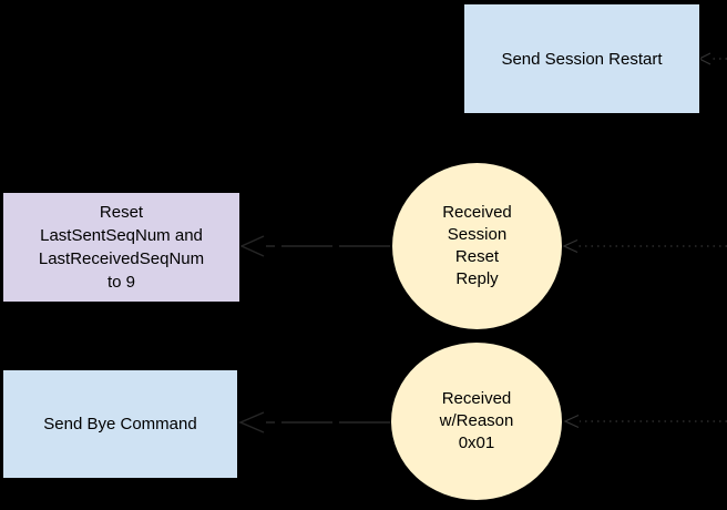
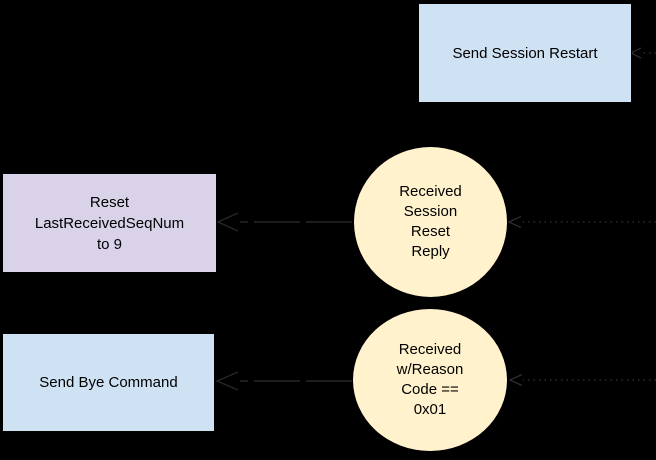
  Send Session Restart
  Reset
- LastSentSeqNum and
  LastReceivedSeqNum
  to 9
  Send Bye Command
  Received
  Session
  Reset
  Reply
  Received
  w/Reason
+ Code ==
  0x01
